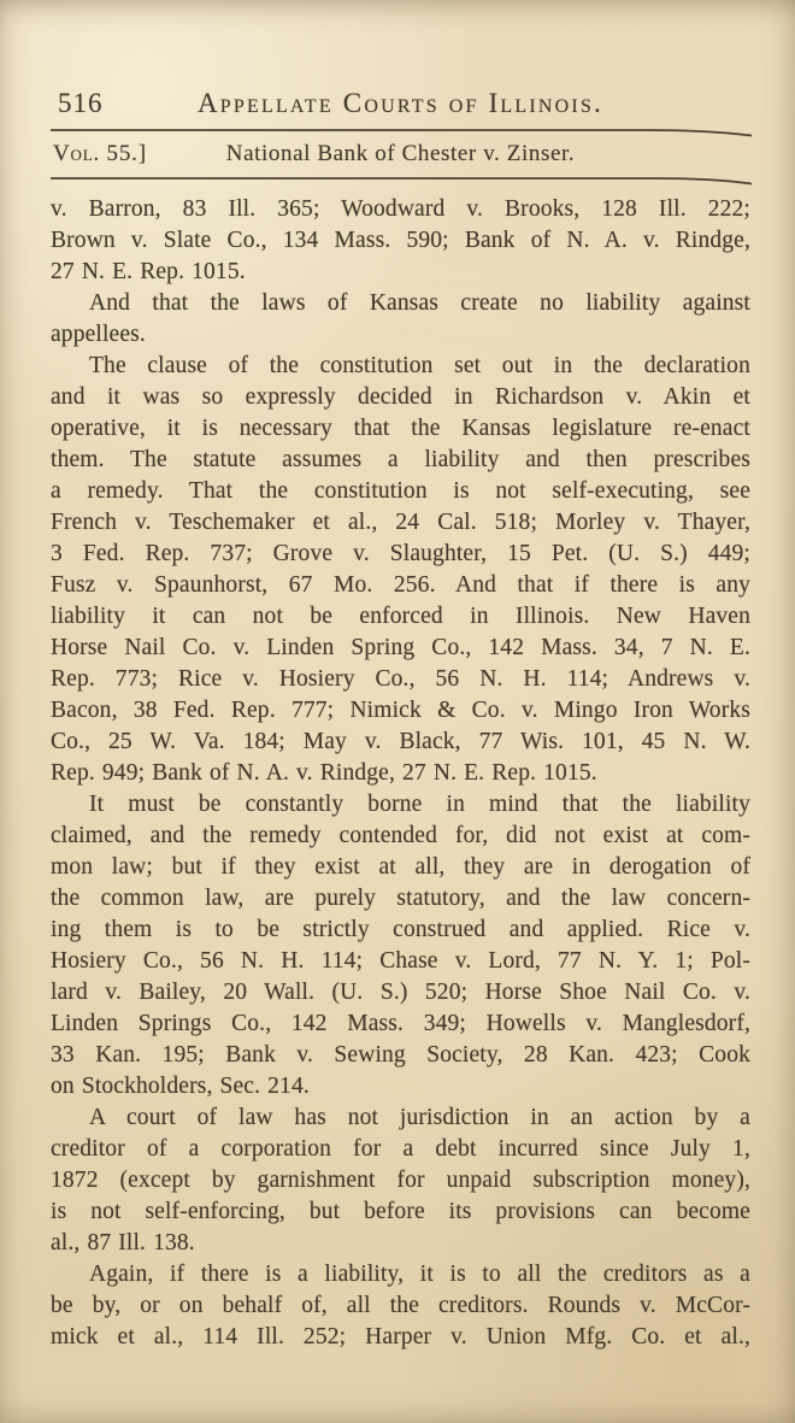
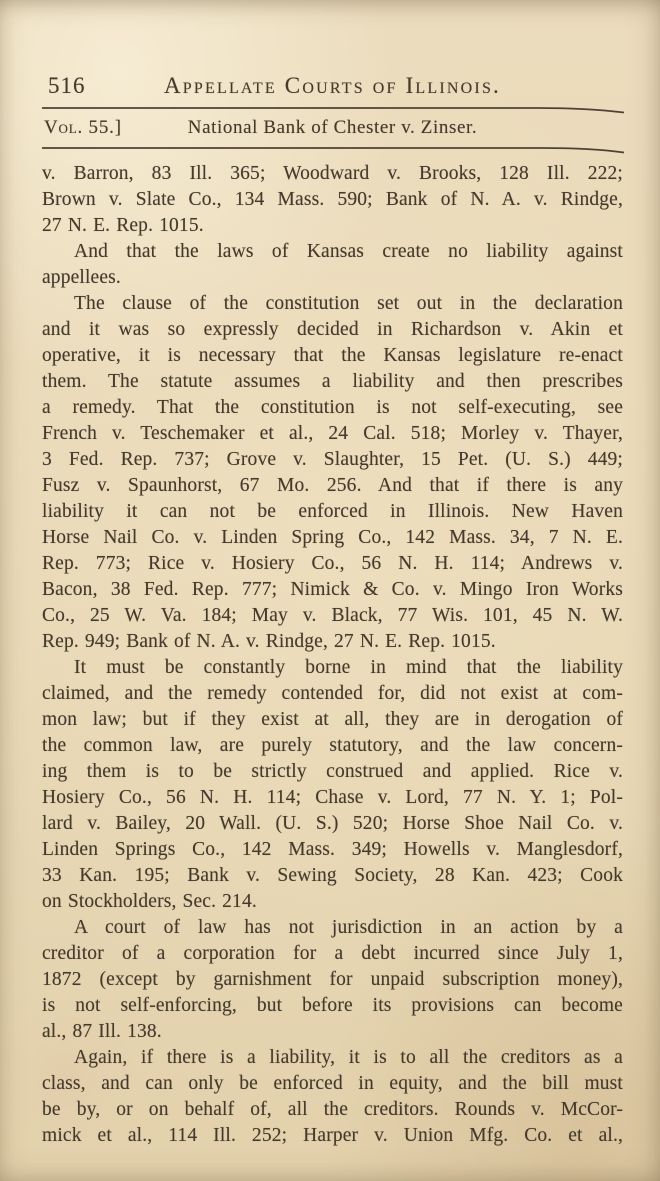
  516
  Appellate Courts of Illinois.
  Vol. 55.]
  National Bank of Chester v. Zinser.
  v. Barron, 83 Ill. 365; Woodward v. Brooks, 128 Ill. 222;
  Brown v. Slate Co., 134 Mass. 590; Bank of N. A. v. Rindge,
  27 N. E. Rep. 1015.
  And that the laws of Kansas create no liability against
  appellees.
  The clause of the constitution set out in the declaration
  and it was so expressly decided in Richardson v. Akin et
  operative, it is necessary that the Kansas legislature re-enact
  them. The statute assumes a liability and then prescribes
  a remedy. That the constitution is not self-executing, see
  French v. Teschemaker et al., 24 Cal. 518; Morley v. Thayer,
  3 Fed. Rep. 737; Grove v. Slaughter, 15 Pet. (U. S.) 449;
  Fusz v. Spaunhorst, 67 Mo. 256. And that if there is any
  liability it can not be enforced in Illinois. New Haven
  Horse Nail Co. v. Linden Spring Co., 142 Mass. 34, 7 N. E.
  Rep. 773; Rice v. Hosiery Co., 56 N. H. 114; Andrews v.
  Bacon, 38 Fed. Rep. 777; Nimick & Co. v. Mingo Iron Works
  Co., 25 W. Va. 184; May v. Black, 77 Wis. 101, 45 N. W.
  Rep. 949; Bank of N. A. v. Rindge, 27 N. E. Rep. 1015.
  It must be constantly borne in mind that the liability
  claimed, and the remedy contended for, did not exist at com-
  mon law; but if they exist at all, they are in derogation of
  the common law, are purely statutory, and the law concern-
  ing them is to be strictly construed and applied. Rice v.
  Hosiery Co., 56 N. H. 114; Chase v. Lord, 77 N. Y. 1; Pol-
  lard v. Bailey, 20 Wall. (U. S.) 520; Horse Shoe Nail Co. v.
  Linden Springs Co., 142 Mass. 349; Howells v. Manglesdorf,
  33 Kan. 195; Bank v. Sewing Society, 28 Kan. 423; Cook
  on Stockholders, Sec. 214.
  A court of law has not jurisdiction in an action by a
  creditor of a corporation for a debt incurred since July 1,
  1872 (except by garnishment for unpaid subscription money),
  is not self-enforcing, but before its provisions can become
  al., 87 Ill. 138.
  Again, if there is a liability, it is to all the creditors as a
+ class, and can only be enforced in equity, and the bill must
  be by, or on behalf of, all the creditors. Rounds v. McCor-
  mick et al., 114 Ill. 252; Harper v. Union Mfg. Co. et al.,
